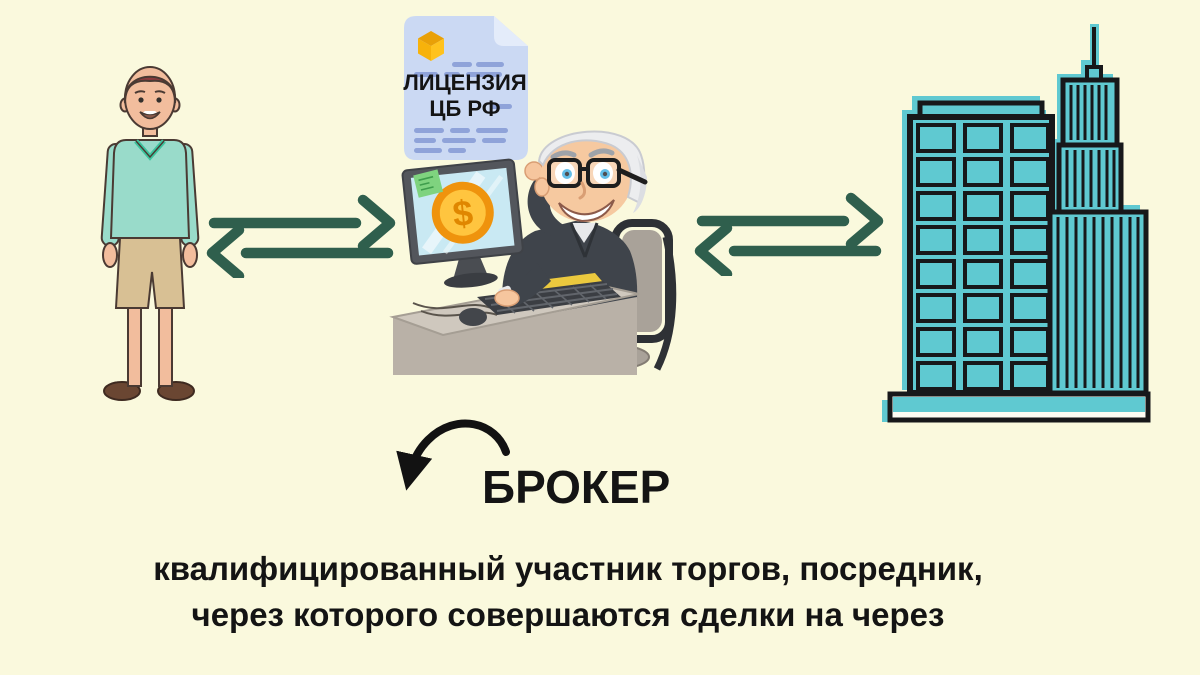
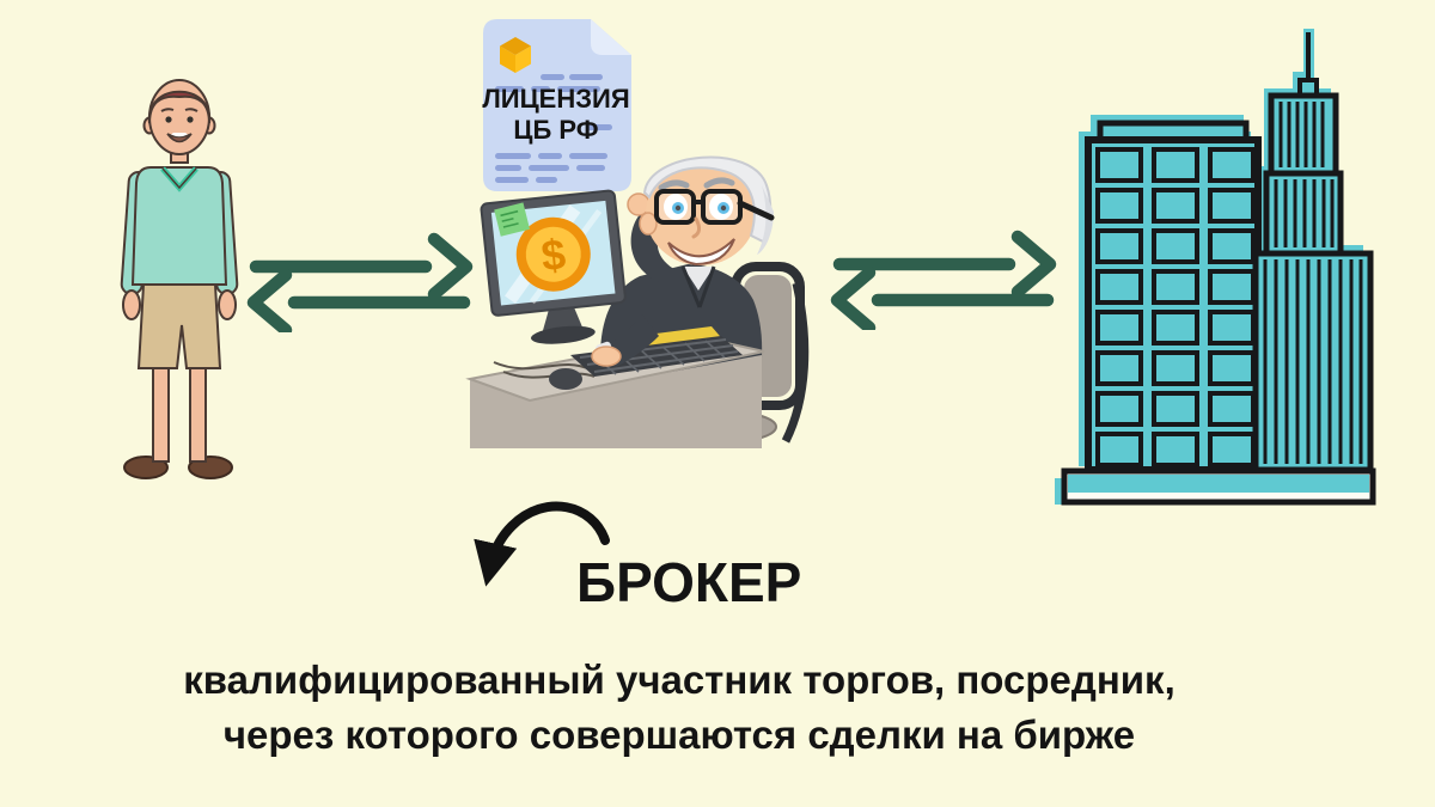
  ЛИЦЕНЗИЯ
  ЦБ РФ
  БРОКЕР
  квалифицированный участник торгов, посредник,
- через которого совершаются сделки на через
+ через которого совершаются сделки на бирже
